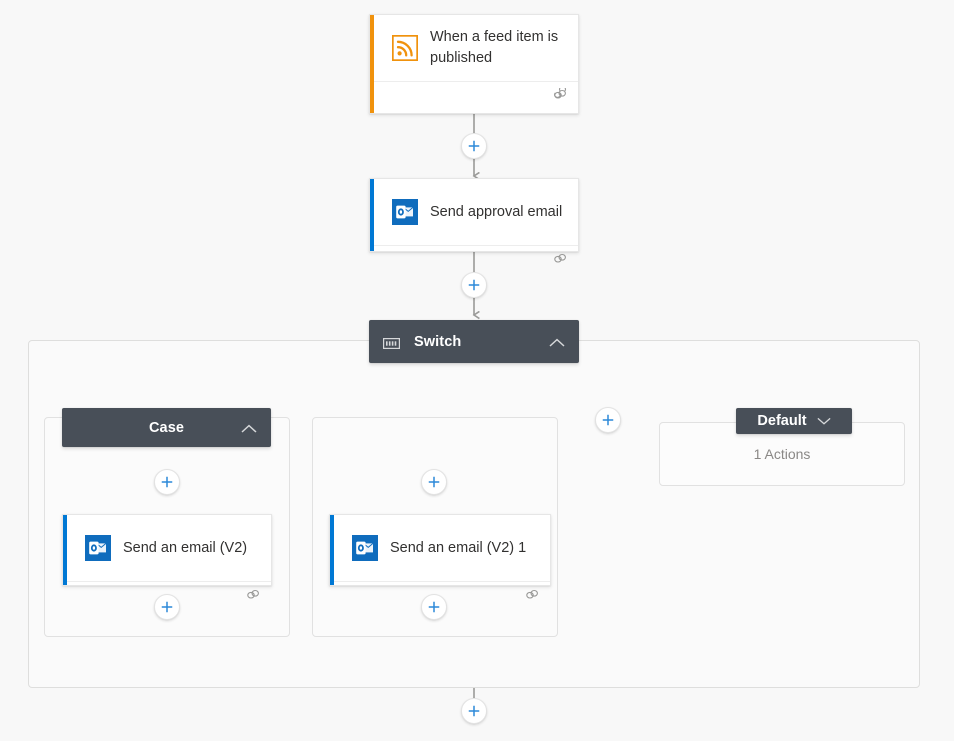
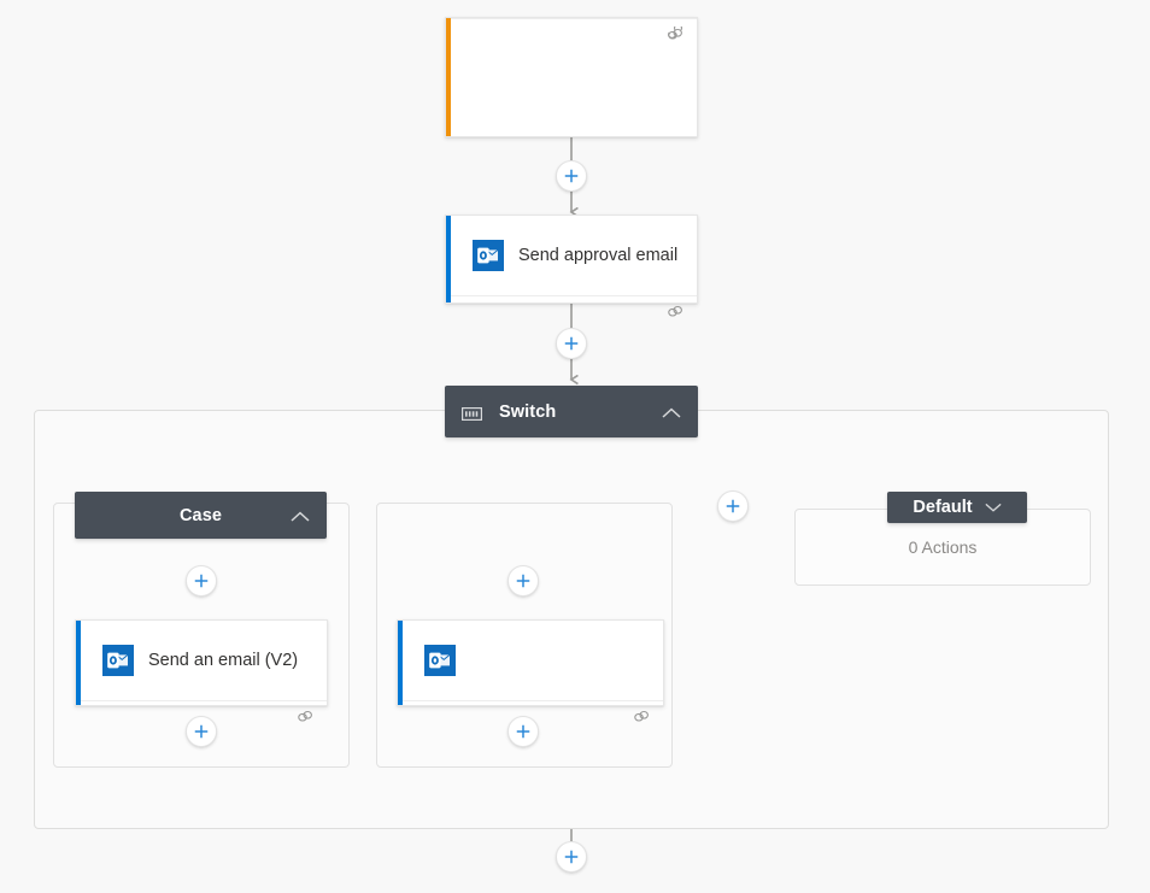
- When a feed item is published
  Send approval email
  Switch
  Case
  Send an email (V2)
- Send an email (V2) 1
- 1 Actions
+ 0 Actions
  Default
